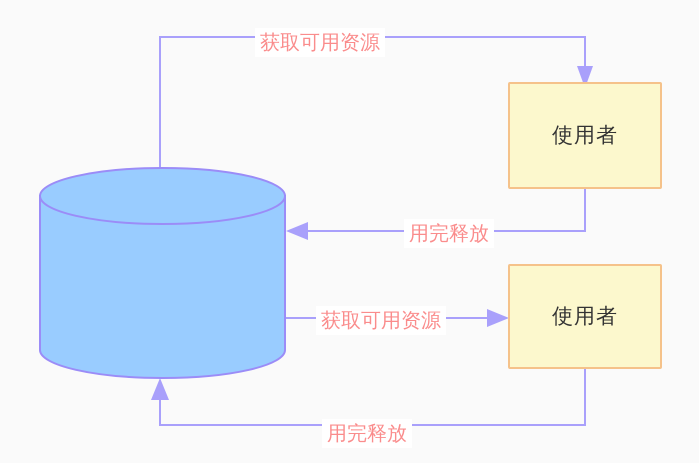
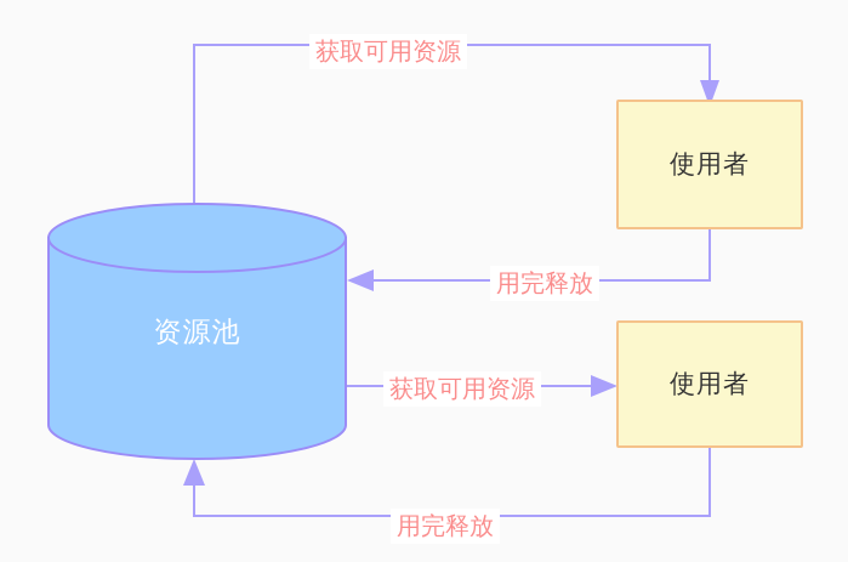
+ 资源池
  使用者
  使用者
  获取可用资源
  用完释放
  获取可用资源
  用完释放
